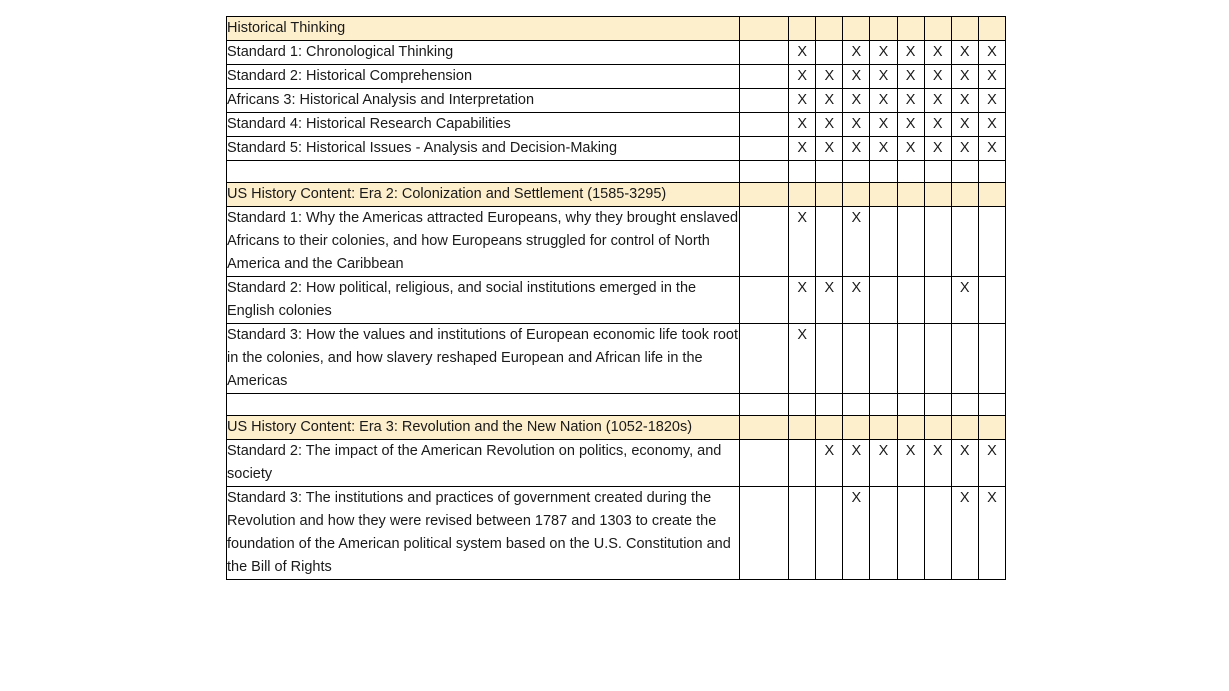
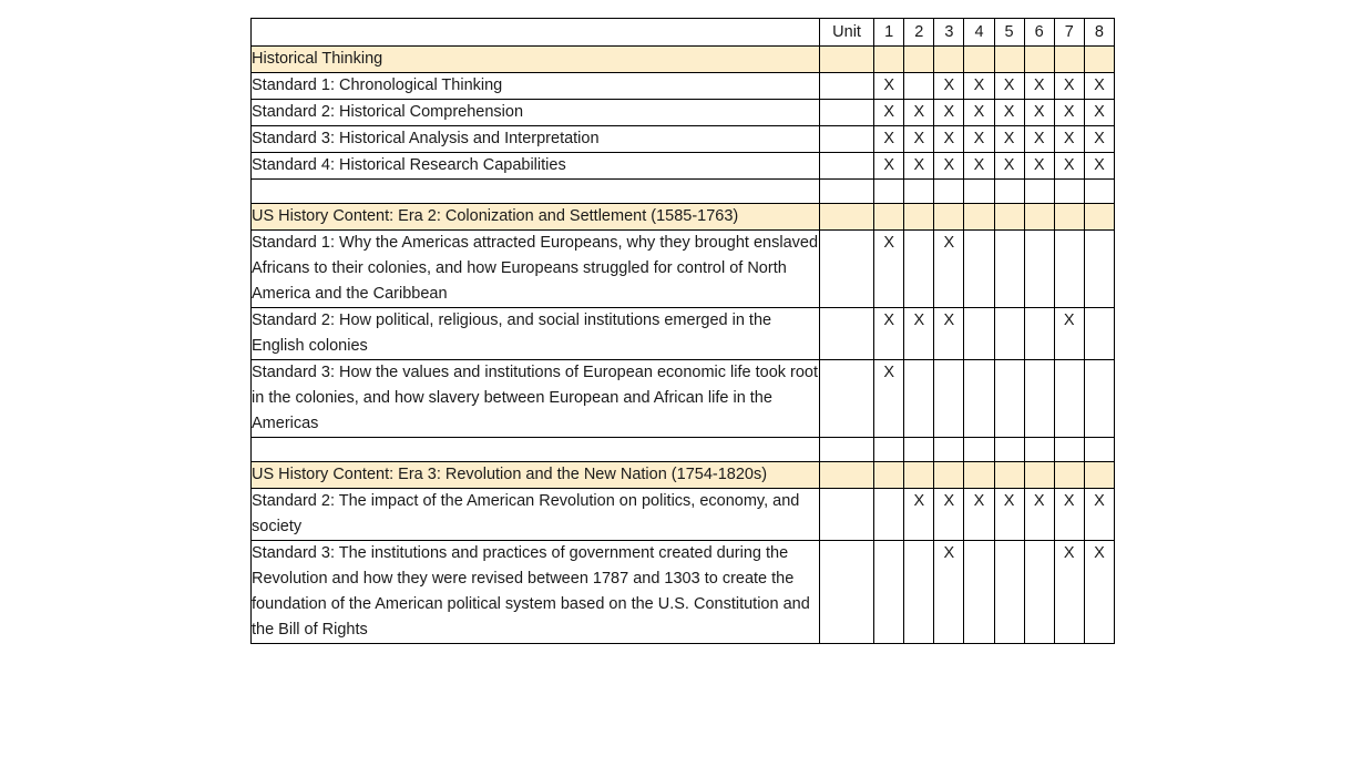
+ 	Unit	1	2	3	4	5	6	7	8
  Historical Thinking
  Standard 1: Chronological Thinking		X		X	X	X	X	X	X
  Standard 2: Historical Comprehension		X	X	X	X	X	X	X	X
- Africans 3: Historical Analysis and Interpretation		X	X	X	X	X	X	X	X
+ Standard 3: Historical Analysis and Interpretation		X	X	X	X	X	X	X	X
  Standard 4: Historical Research Capabilities		X	X	X	X	X	X	X	X
- Standard 5: Historical Issues - Analysis and Decision-Making		X	X	X	X	X	X	X	X
- US History Content: Era 2: Colonization and Settlement (1585-3295)
+ US History Content: Era 2: Colonization and Settlement (1585-1763)
  Standard 1: Why the Americas attracted Europeans, why they brought enslaved Africans to their colonies, and how Europeans struggled for control of North America and the Caribbean		X		X
  Standard 2: How political, religious, and social institutions emerged in the English colonies		X	X	X				X
- Standard 3: How the values and institutions of European economic life took root in the colonies, and how slavery reshaped European and African life in the Americas		X
+ Standard 3: How the values and institutions of European economic life took root in the colonies, and how slavery between European and African life in the Americas		X
- US History Content: Era 3: Revolution and the New Nation (1052-1820s)
+ US History Content: Era 3: Revolution and the New Nation (1754-1820s)
  Standard 2: The impact of the American Revolution on politics, economy, and society			X	X	X	X	X	X	X
  Standard 3: The institutions and practices of government created during the Revolution and how they were revised between 1787 and 1303 to create the foundation of the American political system based on the U.S. Constitution and the Bill of Rights				X				X	X
